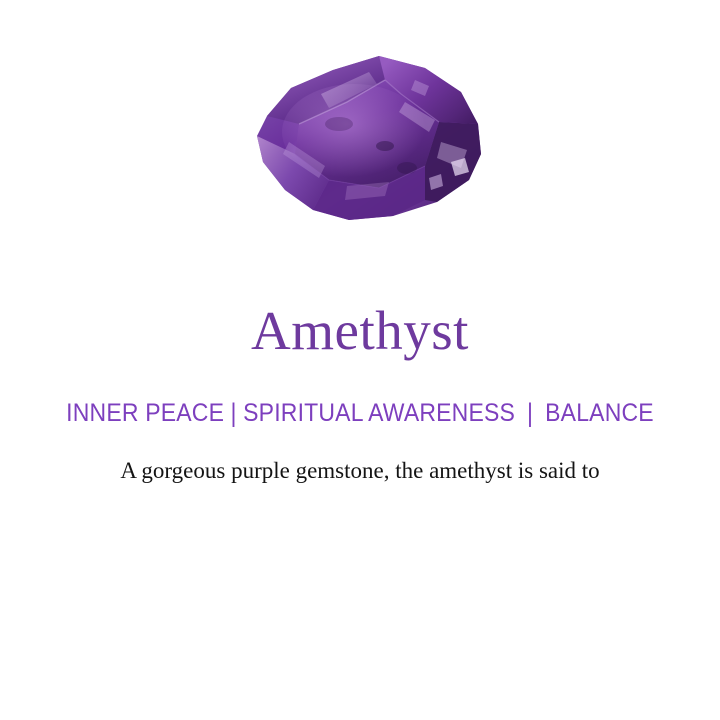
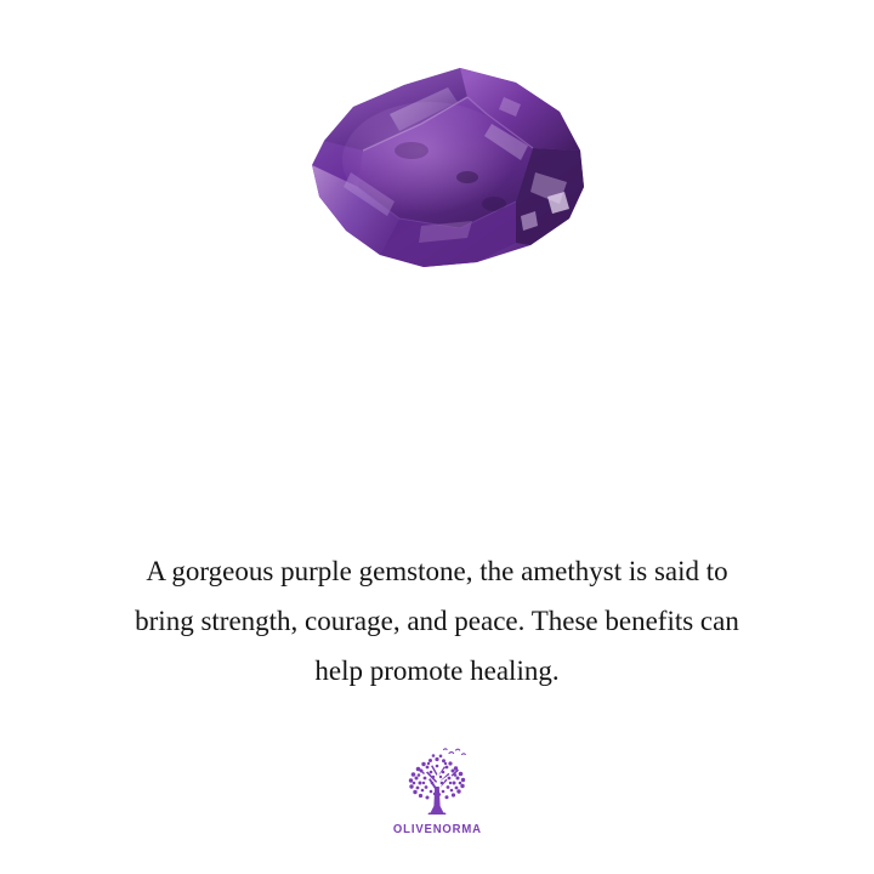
- Amethyst
- INNER PEACE | SPIRITUAL AWARENESS | BALANCE
  A gorgeous purple gemstone, the amethyst is said to
+ bring strength, courage, and peace. These benefits can
+ help promote healing.
+ OLIVENORMA
